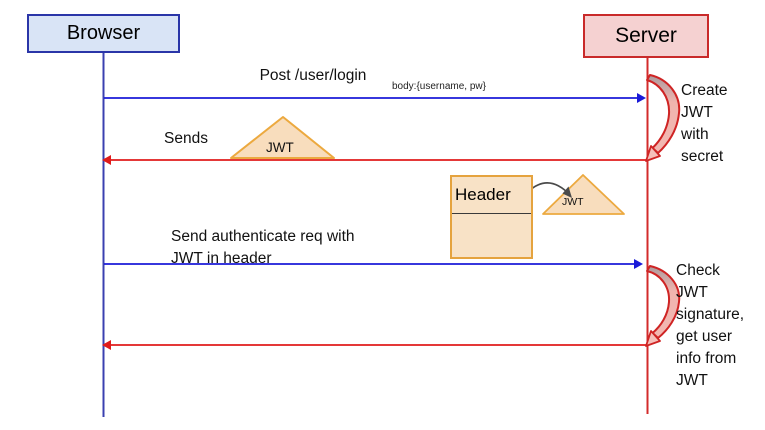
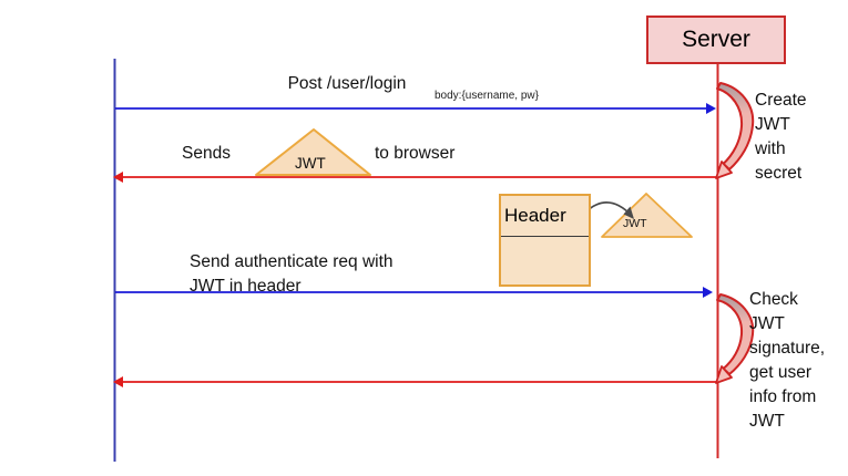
- Browser
  Server
  Post /user/login
  body:{username, pw}
  Sends
  JWT
+ to browser
  Create
  JWT
  with
  secret
  Header
  JWT
  Send authenticate req with
  JWT in header
  Check
  JWT
  signature,
  get user
  info from
  JWT
